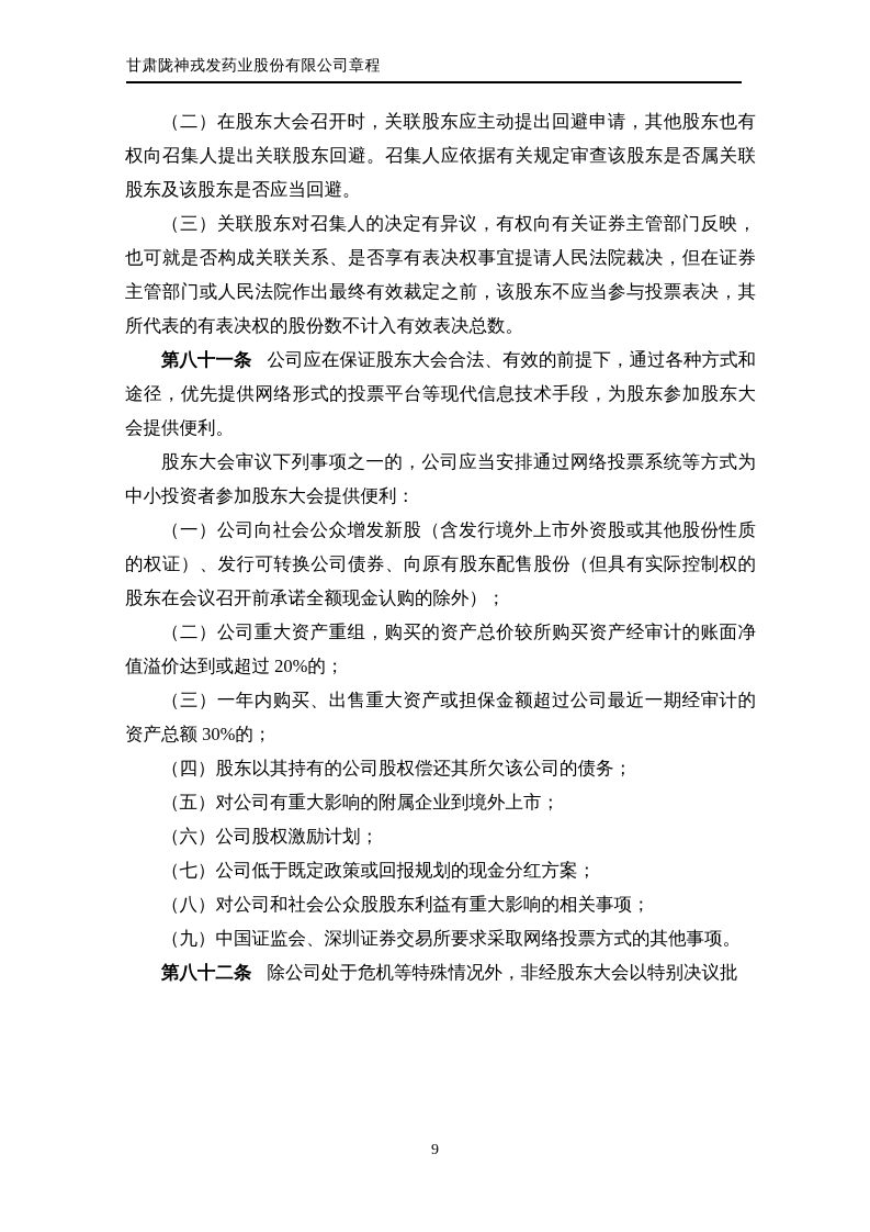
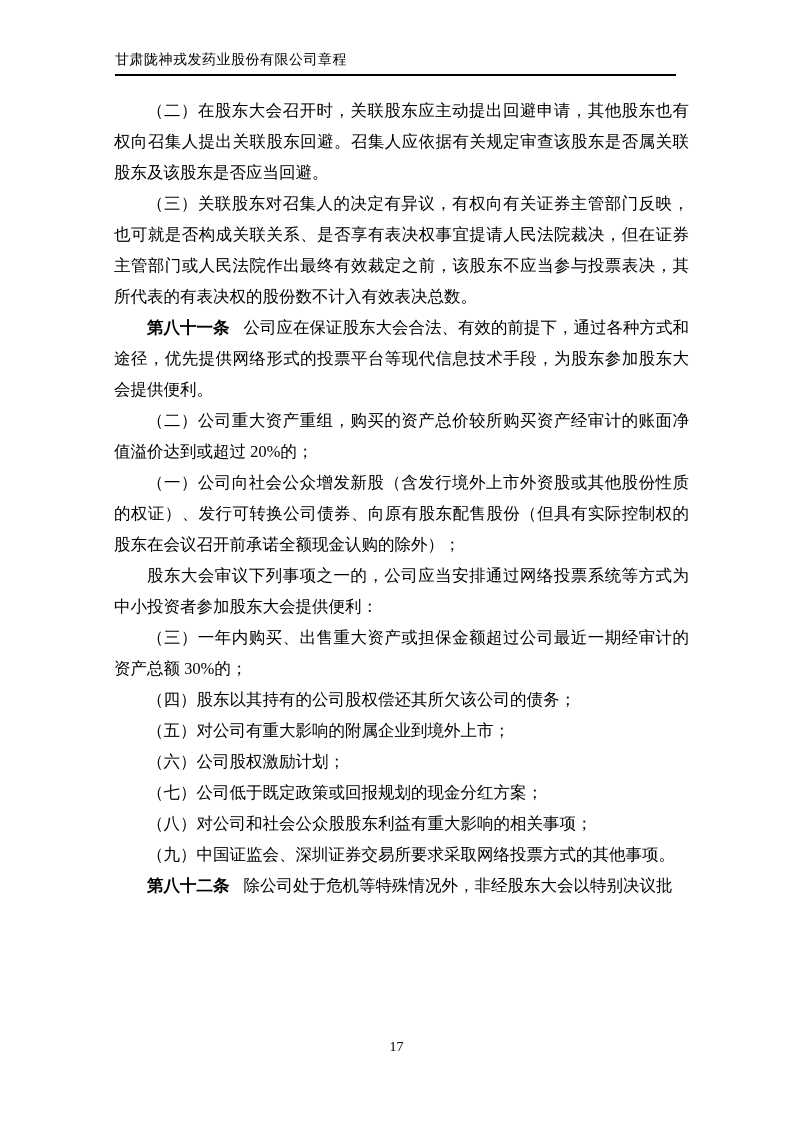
  甘肃陇神戎发药业股份有限公司章程
  （二）在股东大会召开时，关联股东应主动提出回避申请，其他股东也有权向召集人提出关联股东回避。召集人应依据有关规定审查该股东是否属关联股东及该股东是否应当回避。
  （三）关联股东对召集人的决定有异议，有权向有关证券主管部门反映，也可就是否构成关联关系、是否享有表决权事宜提请人民法院裁决，但在证券主管部门或人民法院作出最终有效裁定之前，该股东不应当参与投票表决，其所代表的有表决权的股份数不计入有效表决总数。
  第八十一条 公司应在保证股东大会合法、有效的前提下，通过各种方式和途径，优先提供网络形式的投票平台等现代信息技术手段，为股东参加股东大会提供便利。
- 股东大会审议下列事项之一的，公司应当安排通过网络投票系统等方式为中小投资者参加股东大会提供便利：
+ （二）公司重大资产重组，购买的资产总价较所购买资产经审计的账面净值溢价达到或超过 20%的；
  （一）公司向社会公众增发新股（含发行境外上市外资股或其他股份性质的权证）、发行可转换公司债券、向原有股东配售股份（但具有实际控制权的股东在会议召开前承诺全额现金认购的除外）；
- （二）公司重大资产重组，购买的资产总价较所购买资产经审计的账面净值溢价达到或超过 20%的；
+ 股东大会审议下列事项之一的，公司应当安排通过网络投票系统等方式为中小投资者参加股东大会提供便利：
  （三）一年内购买、出售重大资产或担保金额超过公司最近一期经审计的资产总额 30%的；
  （四）股东以其持有的公司股权偿还其所欠该公司的债务；
  （五）对公司有重大影响的附属企业到境外上市；
  （六）公司股权激励计划；
  （七）公司低于既定政策或回报规划的现金分红方案；
  （八）对公司和社会公众股股东利益有重大影响的相关事项；
  （九）中国证监会、深圳证券交易所要求采取网络投票方式的其他事项。
  第八十二条 除公司处于危机等特殊情况外，非经股东大会以特别决议批
- 9
+ 17
